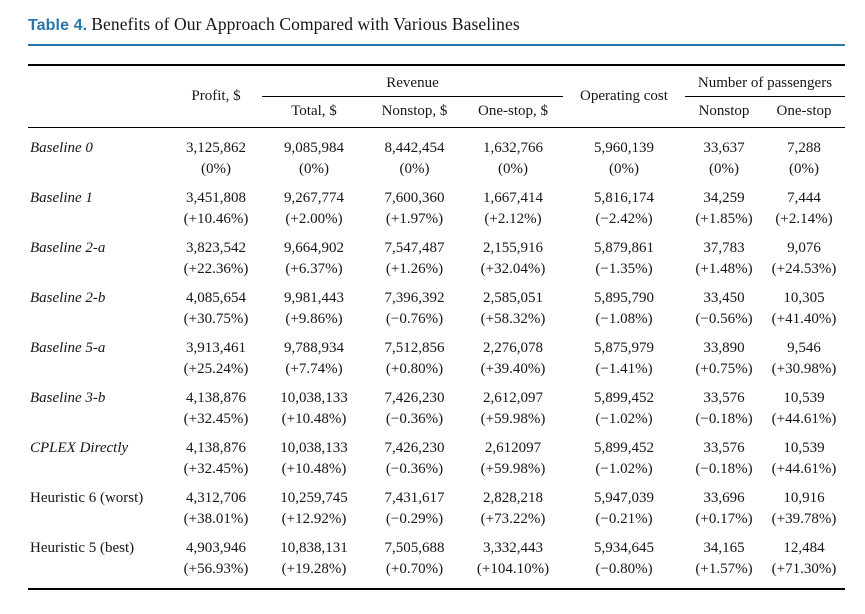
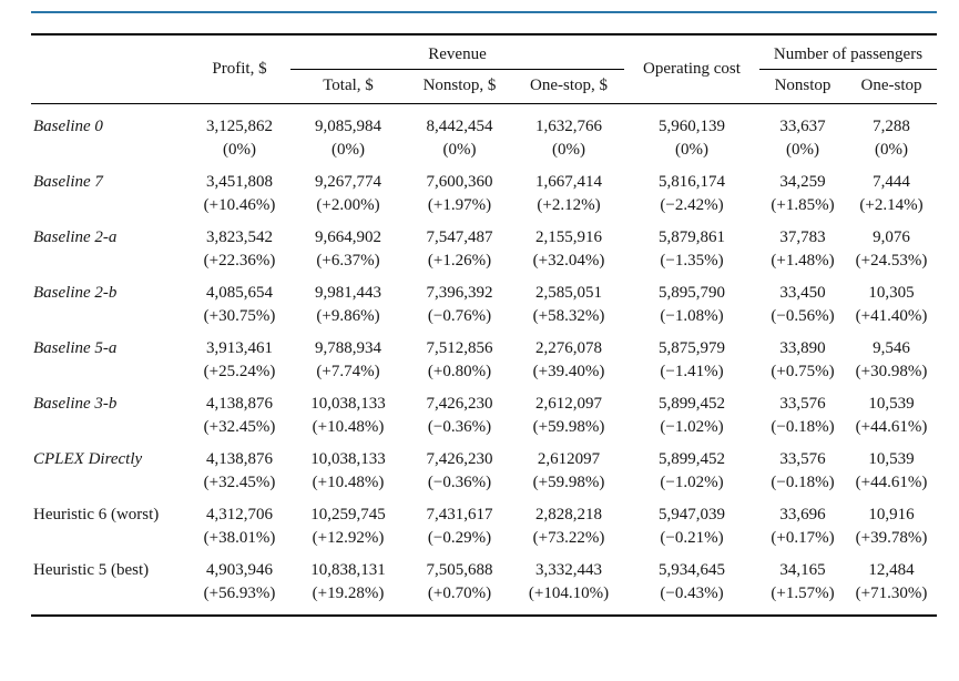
- Table 4. Benefits of Our Approach Compared with Various Baselines
  	Profit, $	Revenue	Operating cost	Number of passengers
  Total, $	Nonstop, $	One-stop, $	Nonstop	One-stop
  Baseline 0	3,125,862(0%)	9,085,984(0%)	8,442,454(0%)	1,632,766(0%)	5,960,139(0%)	33,637(0%)	7,288(0%)
- Baseline 1	3,451,808(+10.46%)	9,267,774(+2.00%)	7,600,360(+1.97%)	1,667,414(+2.12%)	5,816,174(−2.42%)	34,259(+1.85%)	7,444(+2.14%)
+ Baseline 7	3,451,808(+10.46%)	9,267,774(+2.00%)	7,600,360(+1.97%)	1,667,414(+2.12%)	5,816,174(−2.42%)	34,259(+1.85%)	7,444(+2.14%)
  Baseline 2-a	3,823,542(+22.36%)	9,664,902(+6.37%)	7,547,487(+1.26%)	2,155,916(+32.04%)	5,879,861(−1.35%)	37,783(+1.48%)	9,076(+24.53%)
  Baseline 2-b	4,085,654(+30.75%)	9,981,443(+9.86%)	7,396,392(−0.76%)	2,585,051(+58.32%)	5,895,790(−1.08%)	33,450(−0.56%)	10,305(+41.40%)
  Baseline 5-a	3,913,461(+25.24%)	9,788,934(+7.74%)	7,512,856(+0.80%)	2,276,078(+39.40%)	5,875,979(−1.41%)	33,890(+0.75%)	9,546(+30.98%)
  Baseline 3-b	4,138,876(+32.45%)	10,038,133(+10.48%)	7,426,230(−0.36%)	2,612,097(+59.98%)	5,899,452(−1.02%)	33,576(−0.18%)	10,539(+44.61%)
  CPLEX Directly	4,138,876(+32.45%)	10,038,133(+10.48%)	7,426,230(−0.36%)	2,612097(+59.98%)	5,899,452(−1.02%)	33,576(−0.18%)	10,539(+44.61%)
  Heuristic 6 (worst)	4,312,706(+38.01%)	10,259,745(+12.92%)	7,431,617(−0.29%)	2,828,218(+73.22%)	5,947,039(−0.21%)	33,696(+0.17%)	10,916(+39.78%)
- Heuristic 5 (best)	4,903,946(+56.93%)	10,838,131(+19.28%)	7,505,688(+0.70%)	3,332,443(+104.10%)	5,934,645(−0.80%)	34,165(+1.57%)	12,484(+71.30%)
+ Heuristic 5 (best)	4,903,946(+56.93%)	10,838,131(+19.28%)	7,505,688(+0.70%)	3,332,443(+104.10%)	5,934,645(−0.43%)	34,165(+1.57%)	12,484(+71.30%)
